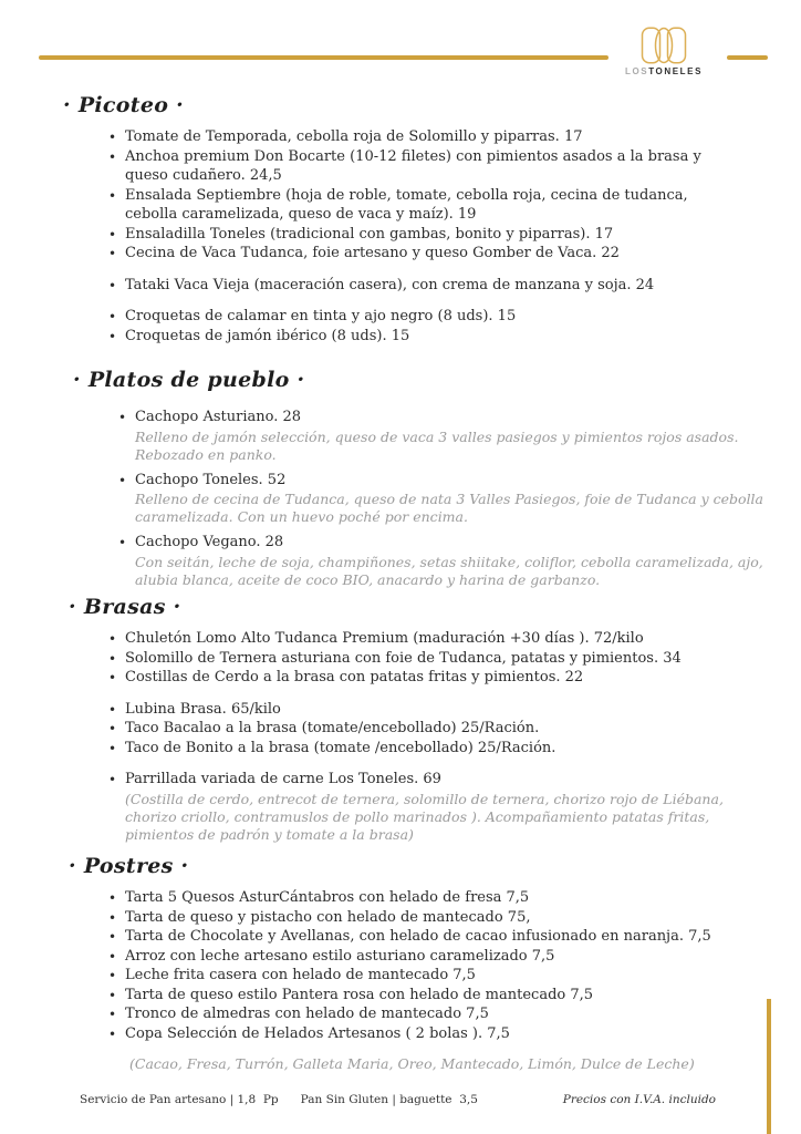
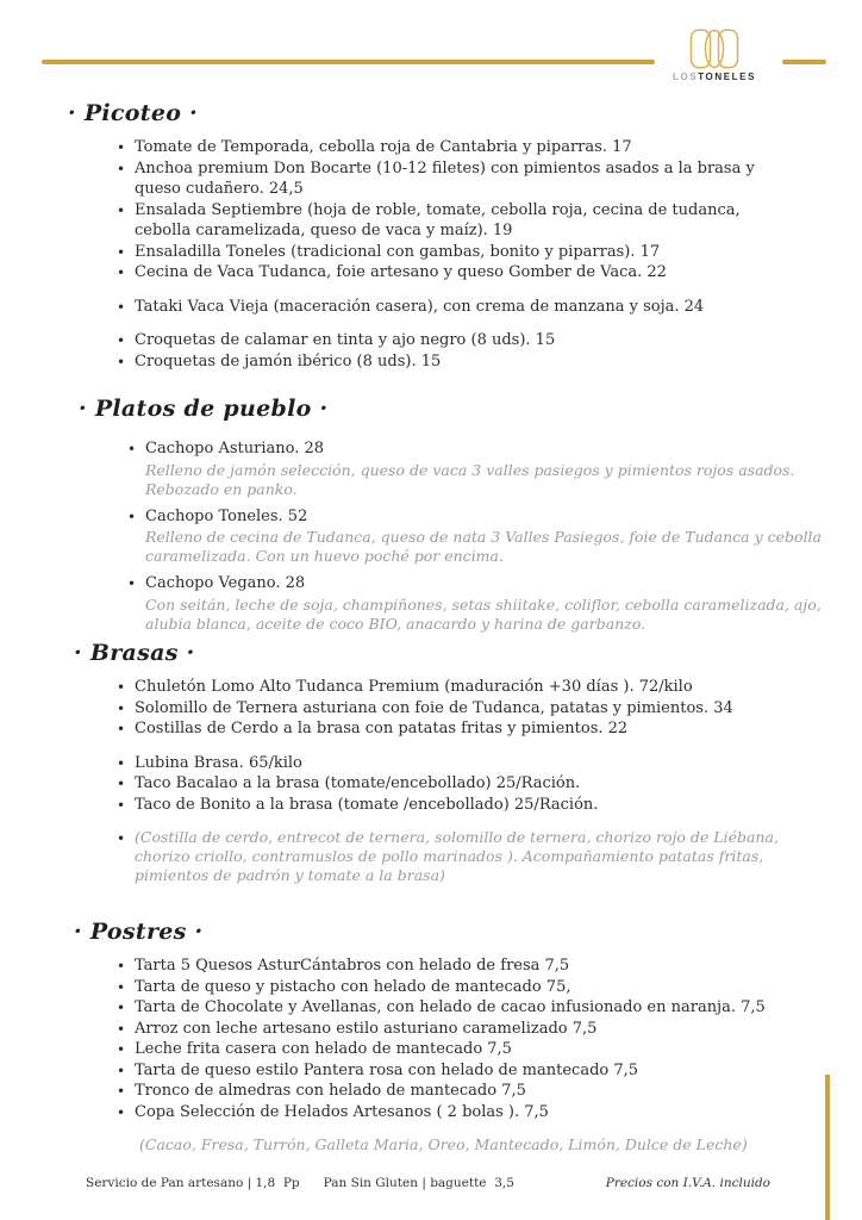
  LOSTONELES
  · Picoteo ·
- Tomate de Temporada, cebolla roja de Solomillo y piparras. 17
+ Tomate de Temporada, cebolla roja de Cantabria y piparras. 17
  Anchoa premium Don Bocarte (10-12 filetes) con pimientos asados a la brasa y queso cudañero. 24,5
  Ensalada Septiembre (hoja de roble, tomate, cebolla roja, cecina de tudanca, cebolla caramelizada, queso de vaca y maíz). 19
  Ensaladilla Toneles (tradicional con gambas, bonito y piparras). 17
  Cecina de Vaca Tudanca, foie artesano y queso Gomber de Vaca. 22
  Tataki Vaca Vieja (maceración casera), con crema de manzana y soja. 24
  Croquetas de calamar en tinta y ajo negro (8 uds). 15
  Croquetas de jamón ibérico (8 uds). 15
  · Platos de pueblo ·
  Cachopo Asturiano. 28
  Relleno de jamón selección, queso de vaca 3 valles pasiegos y pimientos rojos asados. Rebozado en panko.
  Cachopo Toneles. 52
  Relleno de cecina de Tudanca, queso de nata 3 Valles Pasiegos, foie de Tudanca y cebolla caramelizada. Con un huevo poché por encima.
  Cachopo Vegano. 28
  Con seitán, leche de soja, champiñones, setas shiitake, coliflor, cebolla caramelizada, ajo, alubia blanca, aceite de coco BIO, anacardo y harina de garbanzo.
  · Brasas ·
  Chuletón Lomo Alto Tudanca Premium (maduración +30 días ). 72/kilo
  Solomillo de Ternera asturiana con foie de Tudanca, patatas y pimientos. 34
  Costillas de Cerdo a la brasa con patatas fritas y pimientos. 22
  Lubina Brasa. 65/kilo
  Taco Bacalao a la brasa (tomate/encebollado) 25/Ración.
  Taco de Bonito a la brasa (tomate /encebollado) 25/Ración.
- Parrillada variada de carne Los Toneles. 69
  (Costilla de cerdo, entrecot de ternera, solomillo de ternera, chorizo rojo de Liébana, chorizo criollo, contramuslos de pollo marinados ). Acompañamiento patatas fritas, pimientos de padrón y tomate a la brasa)
  · Postres ·
  Tarta 5 Quesos AsturCántabros con helado de fresa 7,5
  Tarta de queso y pistacho con helado de mantecado 75,
  Tarta de Chocolate y Avellanas, con helado de cacao infusionado en naranja. 7,5
  Arroz con leche artesano estilo asturiano caramelizado 7,5
  Leche frita casera con helado de mantecado 7,5
  Tarta de queso estilo Pantera rosa con helado de mantecado 7,5
  Tronco de almedras con helado de mantecado 7,5
  Copa Selección de Helados Artesanos ( 2 bolas ). 7,5
  (Cacao, Fresa, Turrón, Galleta Maria, Oreo, Mantecado, Limón, Dulce de Leche)
  Servicio de Pan artesano | 1,8 Pp Pan Sin Gluten | baguette 3,5
  Precios con I.V.A. incluido
